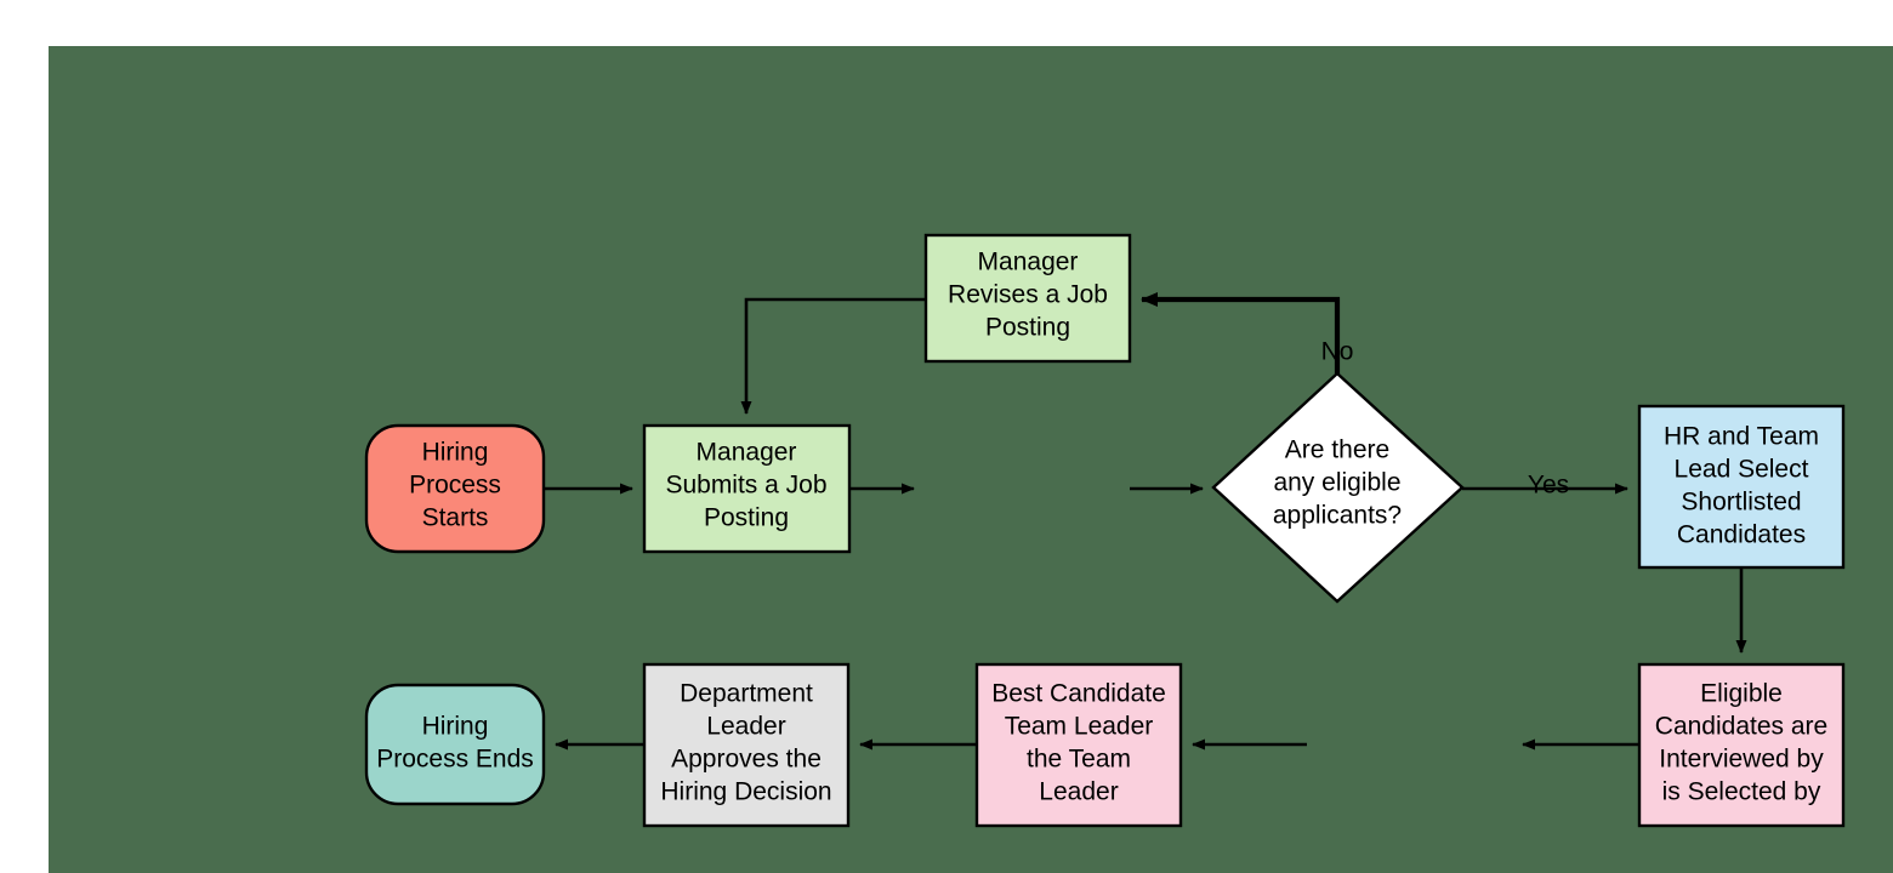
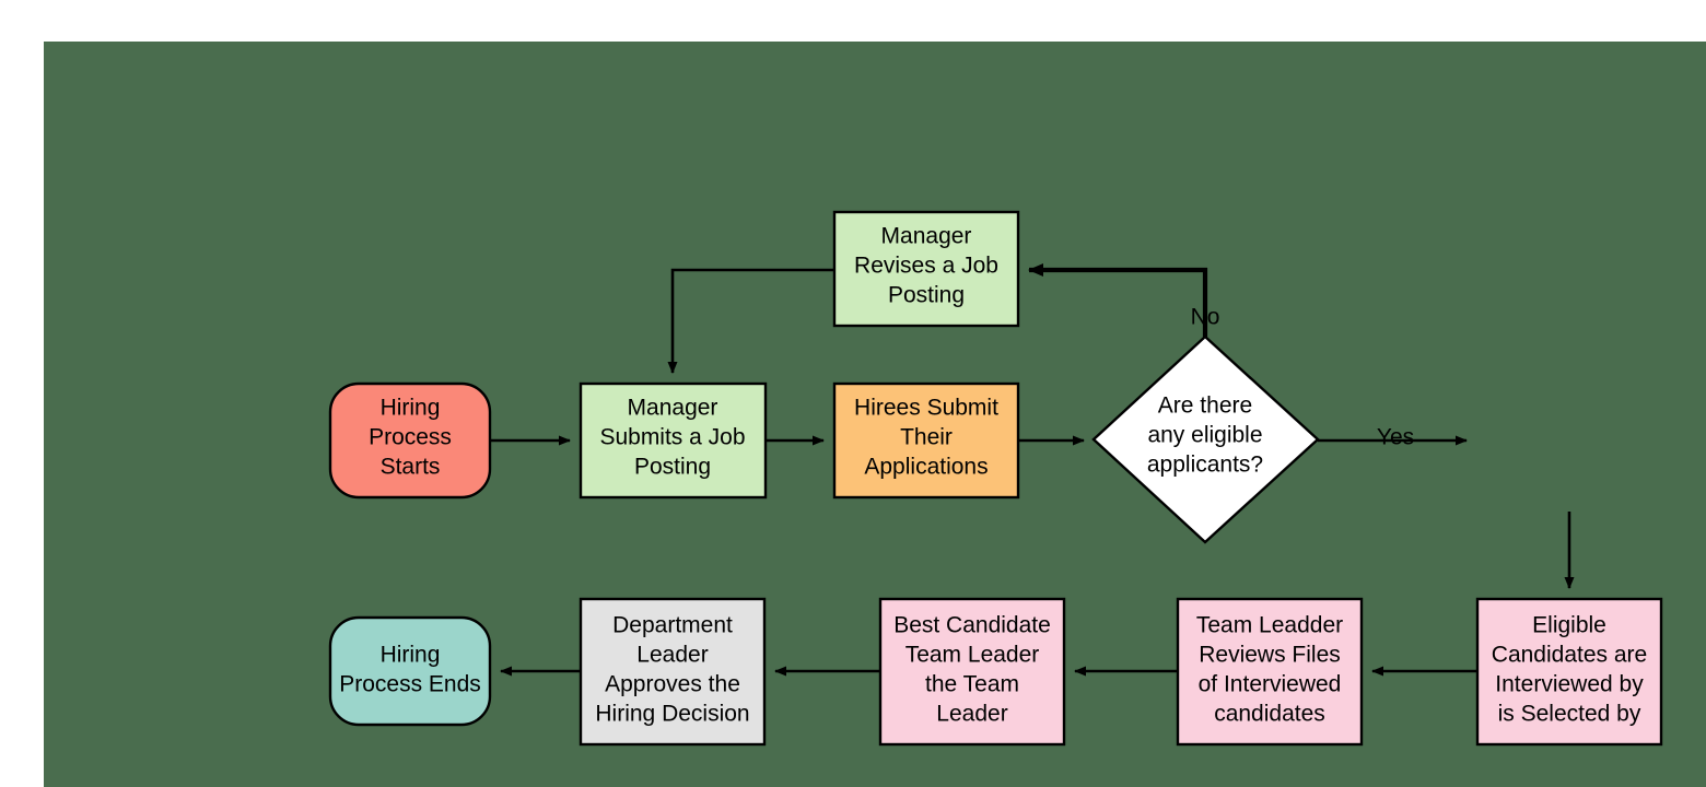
  No
  Yes
  Hiring
  Process
  Starts
  Manager
  Submits a Job
  Posting
  Manager
  Revises a Job
  Posting
+ Hirees Submit
+ Their
+ Applications
  Are there
  any eligible
  applicants?
- HR and Team
- Lead Select
- Shortlisted
- Candidates
  Eligible
  Candidates are
  Interviewed by
  is Selected by
+ Team Leadder
+ Reviews Files
+ of Interviewed
+ candidates
  Best Candidate
  Team Leader
  the Team
  Leader
  Department
  Leader
  Approves the
  Hiring Decision
  Hiring
  Process Ends
